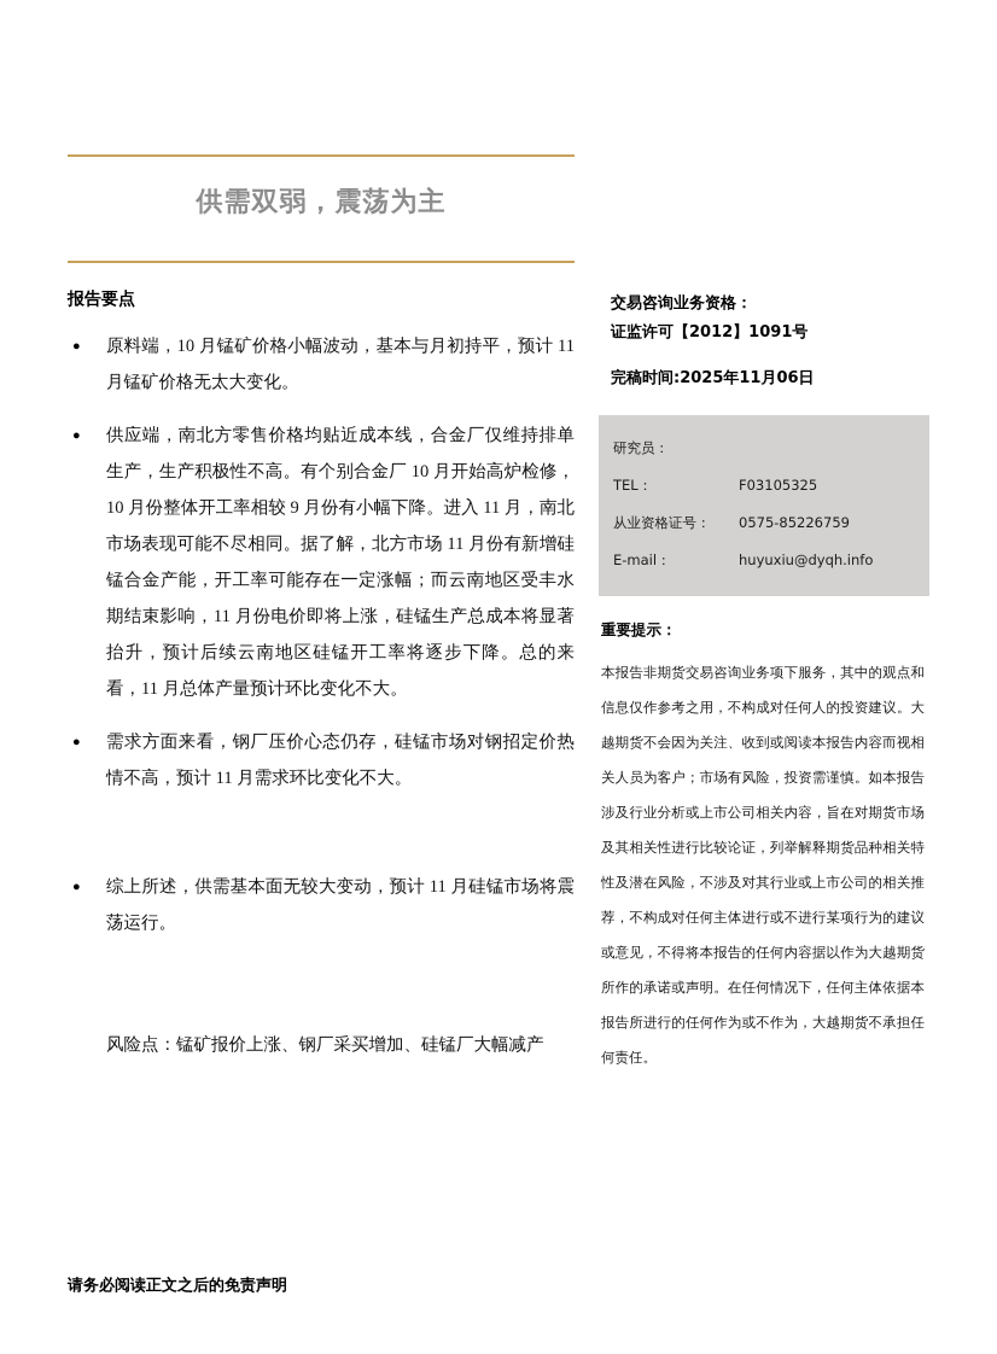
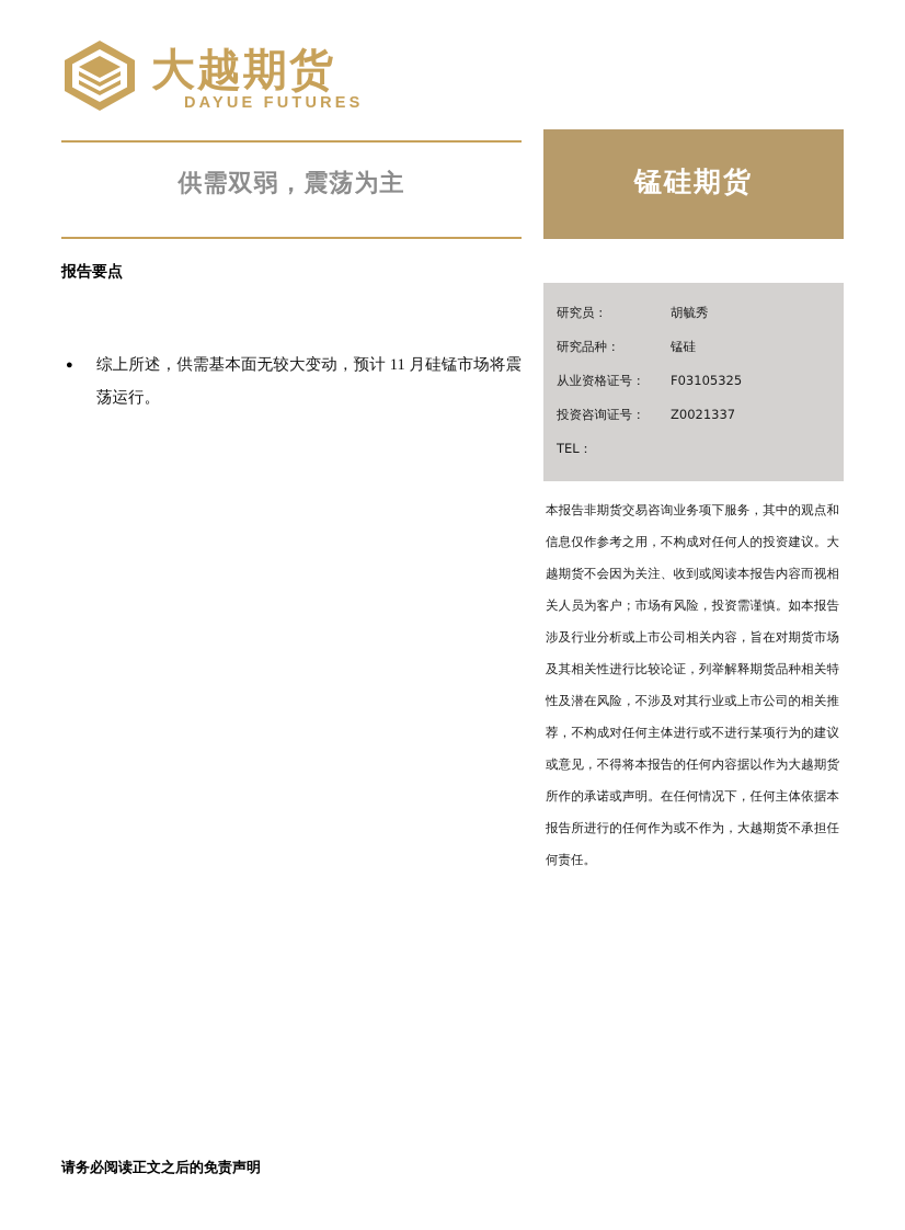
+ 大越期货
+ DAYUE FUTURES
  供需双弱，震荡为主
+ 锰硅期货
  报告要点
- 原料端，10 月锰矿价格小幅波动，基本与月初持平，预计 11 月锰矿价格无太大变化。
- 供应端，南北方零售价格均贴近成本线，合金厂仅维持排单生产，生产积极性不高。有个别合金厂 10 月开始高炉检修，10 月份整体开工率相较 9 月份有小幅下降。进入 11 月，南北市场表现可能不尽相同。据了解，北方市场 11 月份有新增硅锰合金产能，开工率可能存在一定涨幅；而云南地区受丰水期结束影响，11 月份电价即将上涨，硅锰生产总成本将显著抬升，预计后续云南地区硅锰开工率将逐步下降。总的来看，11 月总体产量预计环比变化不大。
- 需求方面来看，钢厂压价心态仍存，硅锰市场对钢招定价热情不高，预计 11 月需求环比变化不大。
  综上所述，供需基本面无较大变动，预计 11 月硅锰市场将震荡运行。
- 风险点：锰矿报价上涨、钢厂采买增加、硅锰厂大幅减产
  请务必阅读正文之后的免责声明
- 交易咨询业务资格：
- 证监许可【2012】1091号
- 完稿时间:2025年11月06日
  研究员：
+ 胡毓秀
+ 研究品种：
+ 锰硅
- TEL：
+ 从业资格证号：
  F03105325
+ 投资咨询证号：
+ Z0021337
- 从业资格证号：
+ TEL：
- 0575-85226759
- E-mail：
- huyuxiu@dyqh.info
- 重要提示：
  本报告非期货交易咨询业务项下服务，其中的观点和信息仅作参考之用，不构成对任何人的投资建议。大越期货不会因为关注、收到或阅读本报告内容而视相关人员为客户；市场有风险，投资需谨慎。如本报告涉及行业分析或上市公司相关内容，旨在对期货市场及其相关性进行比较论证，列举解释期货品种相关特性及潜在风险，不涉及对其行业或上市公司的相关推荐，不构成对任何主体进行或不进行某项行为的建议或意见，不得将本报告的任何内容据以作为大越期货所作的承诺或声明。在任何情况下，任何主体依据本报告所进行的任何作为或不作为，大越期货不承担任何责任。
